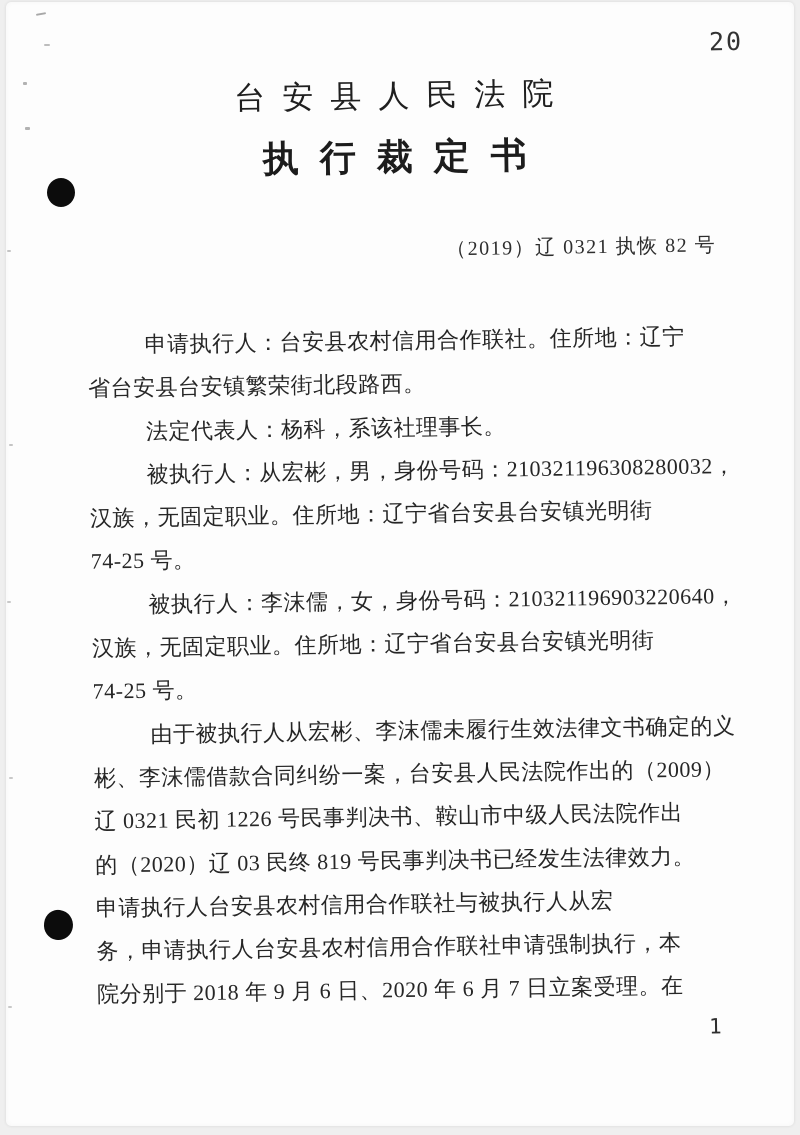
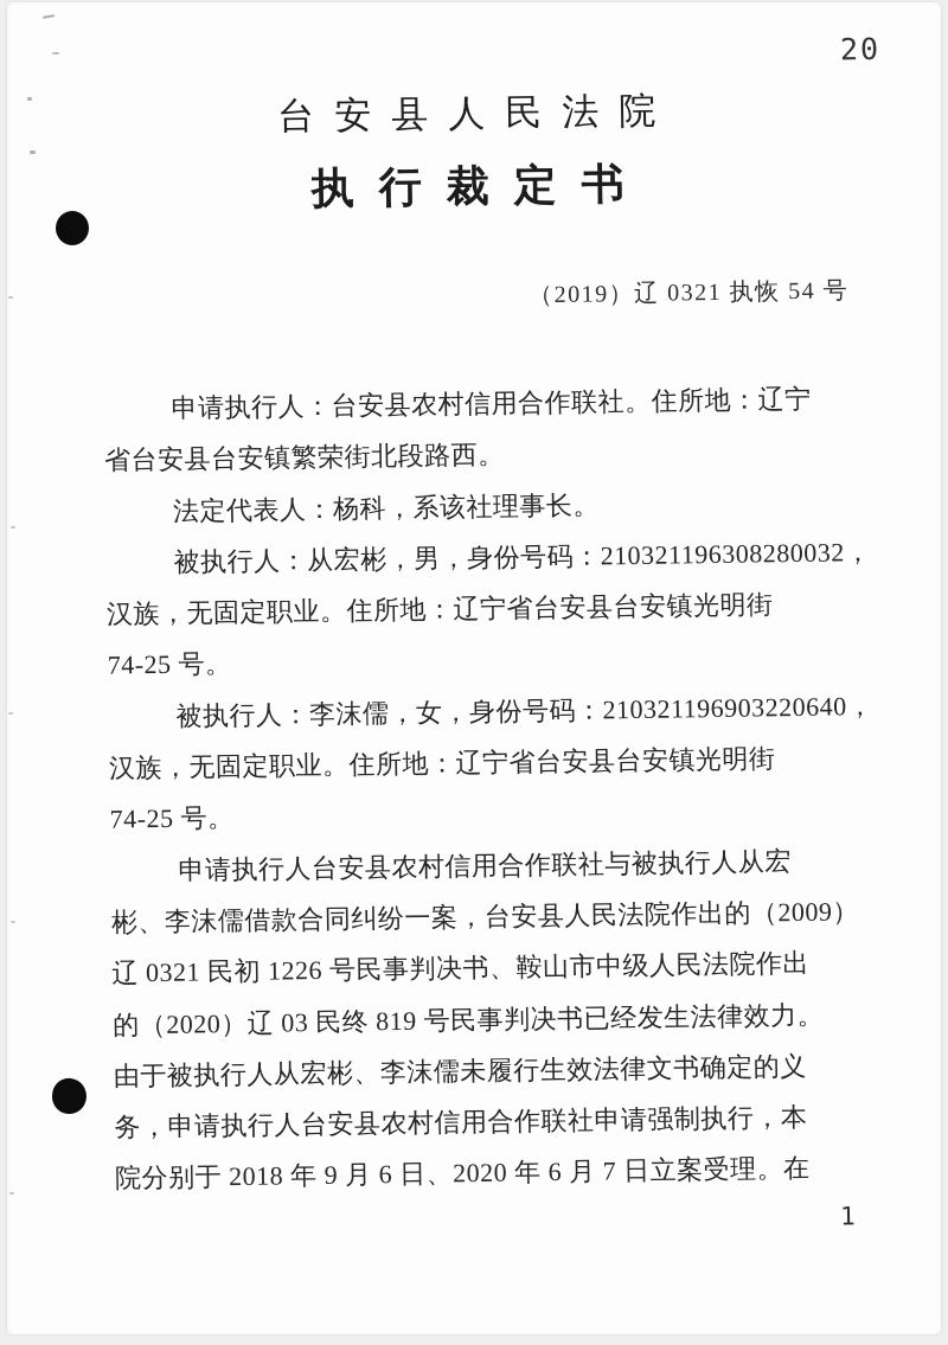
  20
  台安县人民法院
  执行裁定书
- （2019）辽 0321 执恢 82 号
+ （2019）辽 0321 执恢 54 号
  申请执行人：台安县农村信用合作联社。住所地：辽宁
  省台安县台安镇繁荣街北段路西。
  法定代表人：杨科，系该社理事长。
  被执行人：从宏彬，男，身份号码：210321196308280032，
  汉族，无固定职业。住所地：辽宁省台安县台安镇光明街
  74-25 号。
  被执行人：李沫儒，女，身份号码：210321196903220640，
  汉族，无固定职业。住所地：辽宁省台安县台安镇光明街
  74-25 号。
- 由于被执行人从宏彬、李沫儒未履行生效法律文书确定的义
+ 申请执行人台安县农村信用合作联社与被执行人从宏
  彬、李沫儒借款合同纠纷一案，台安县人民法院作出的（2009）
  辽 0321 民初 1226 号民事判决书、鞍山市中级人民法院作出
  的（2020）辽 03 民终 819 号民事判决书已经发生法律效力。
- 申请执行人台安县农村信用合作联社与被执行人从宏
+ 由于被执行人从宏彬、李沫儒未履行生效法律文书确定的义
  务，申请执行人台安县农村信用合作联社申请强制执行，本
  院分别于 2018 年 9 月 6 日、2020 年 6 月 7 日立案受理。在
  1
